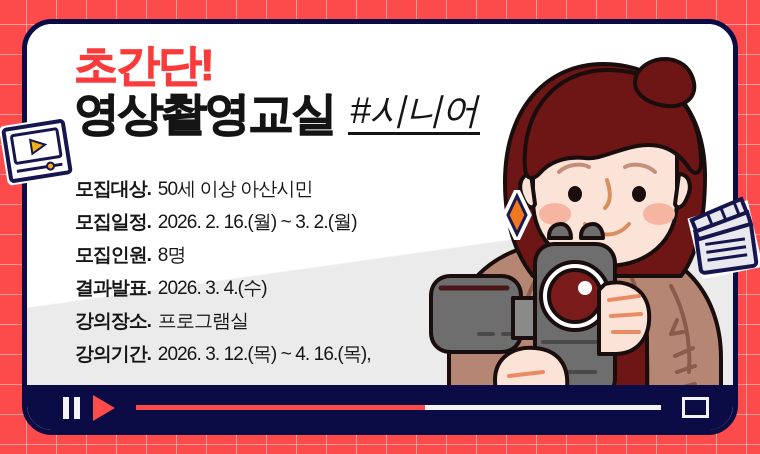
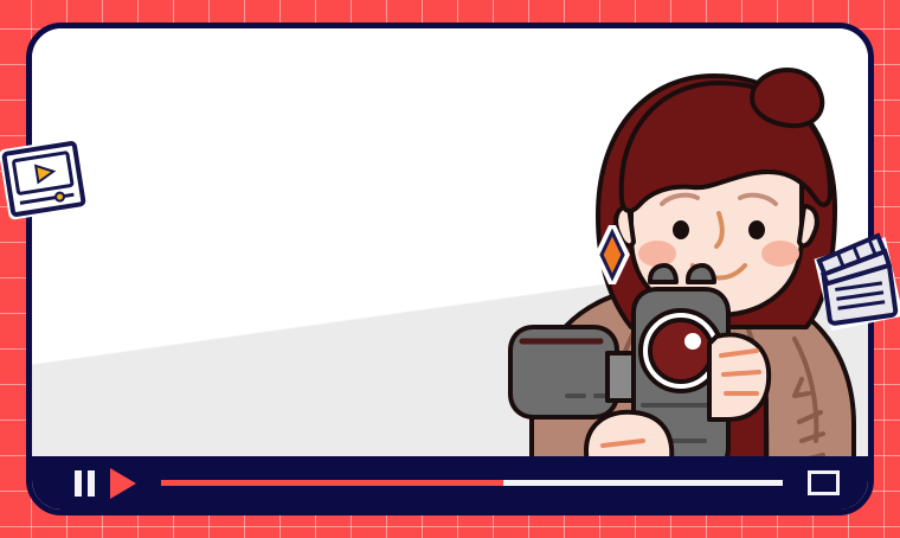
- 초간단!
- 영상촬영교실
- #시니어
- 모집대상.
- 50세 이상 아산시민
- 모집일정.
- 2026. 2. 16.(월) ~ 3. 2.(월)
- 모집인원.
- 8명
- 결과발표.
- 2026. 3. 4.(수)
- 강의장소.
- 프로그램실
- 강의기간.
- 2026. 3. 12.(목) ~ 4. 16.(목),
